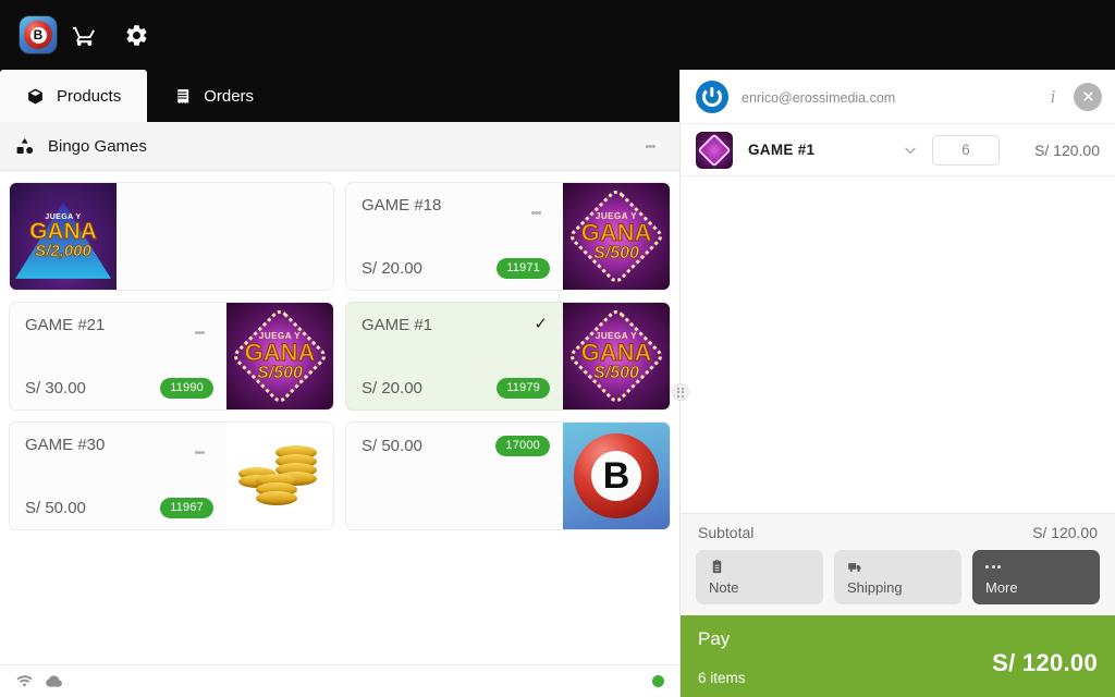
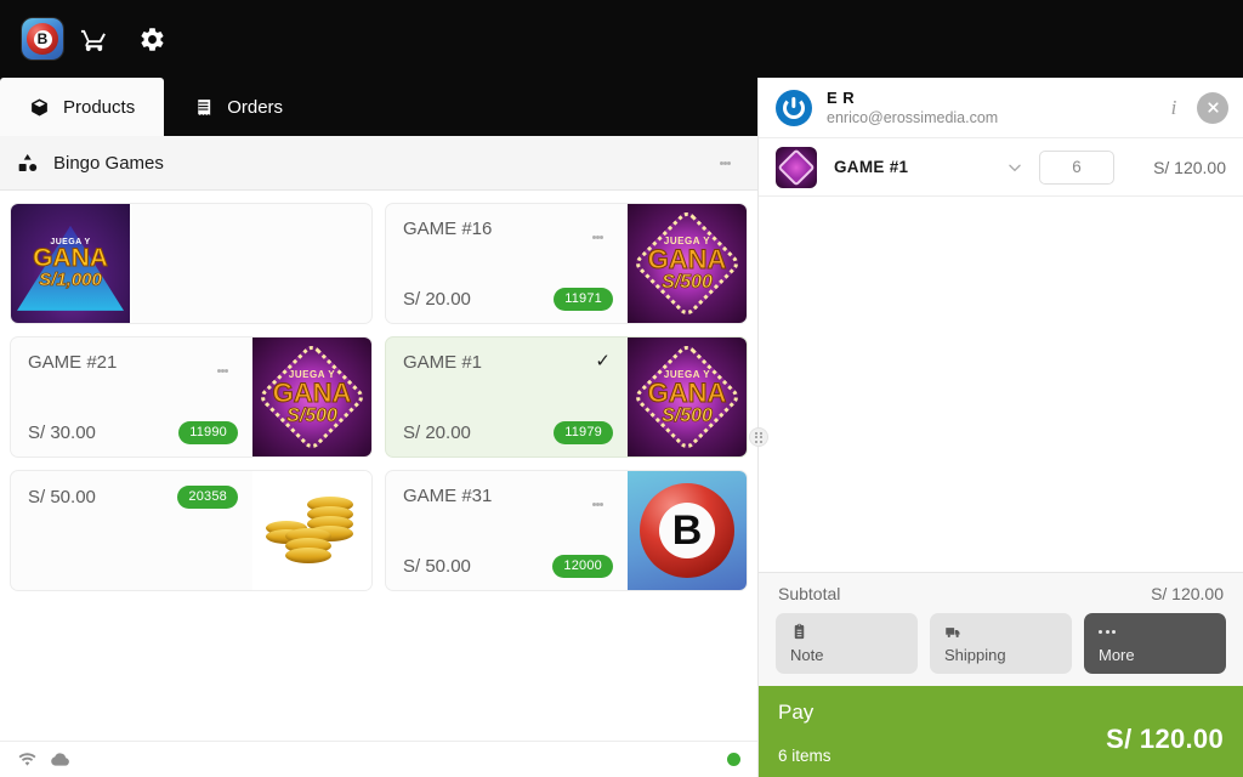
  B
  Products
  Orders
  Bingo Games
  GANA
- S/2,000
+ S/1,000
- GAME #18
+ GAME #16
  S/ 20.00
  11971
  JUEGA Y
  GANA
  S/500
  GAME #21
  S/ 30.00
  11990
  JUEGA Y
  GANA
  S/500
  GAME #1
  ✓
  S/ 20.00
  11979
  JUEGA Y
  GANA
  S/500
- GAME #30
  S/ 50.00
- 11967
+ 20358
+ GAME #31
  S/ 50.00
- 17000
+ 12000
  B
+ E R
  enrico@erossimedia.com
  i
  GAME #1
  6
  S/ 120.00
  Subtotal
  S/ 120.00
  Note
  Shipping
  More
  Pay
  6 items
  S/ 120.00
